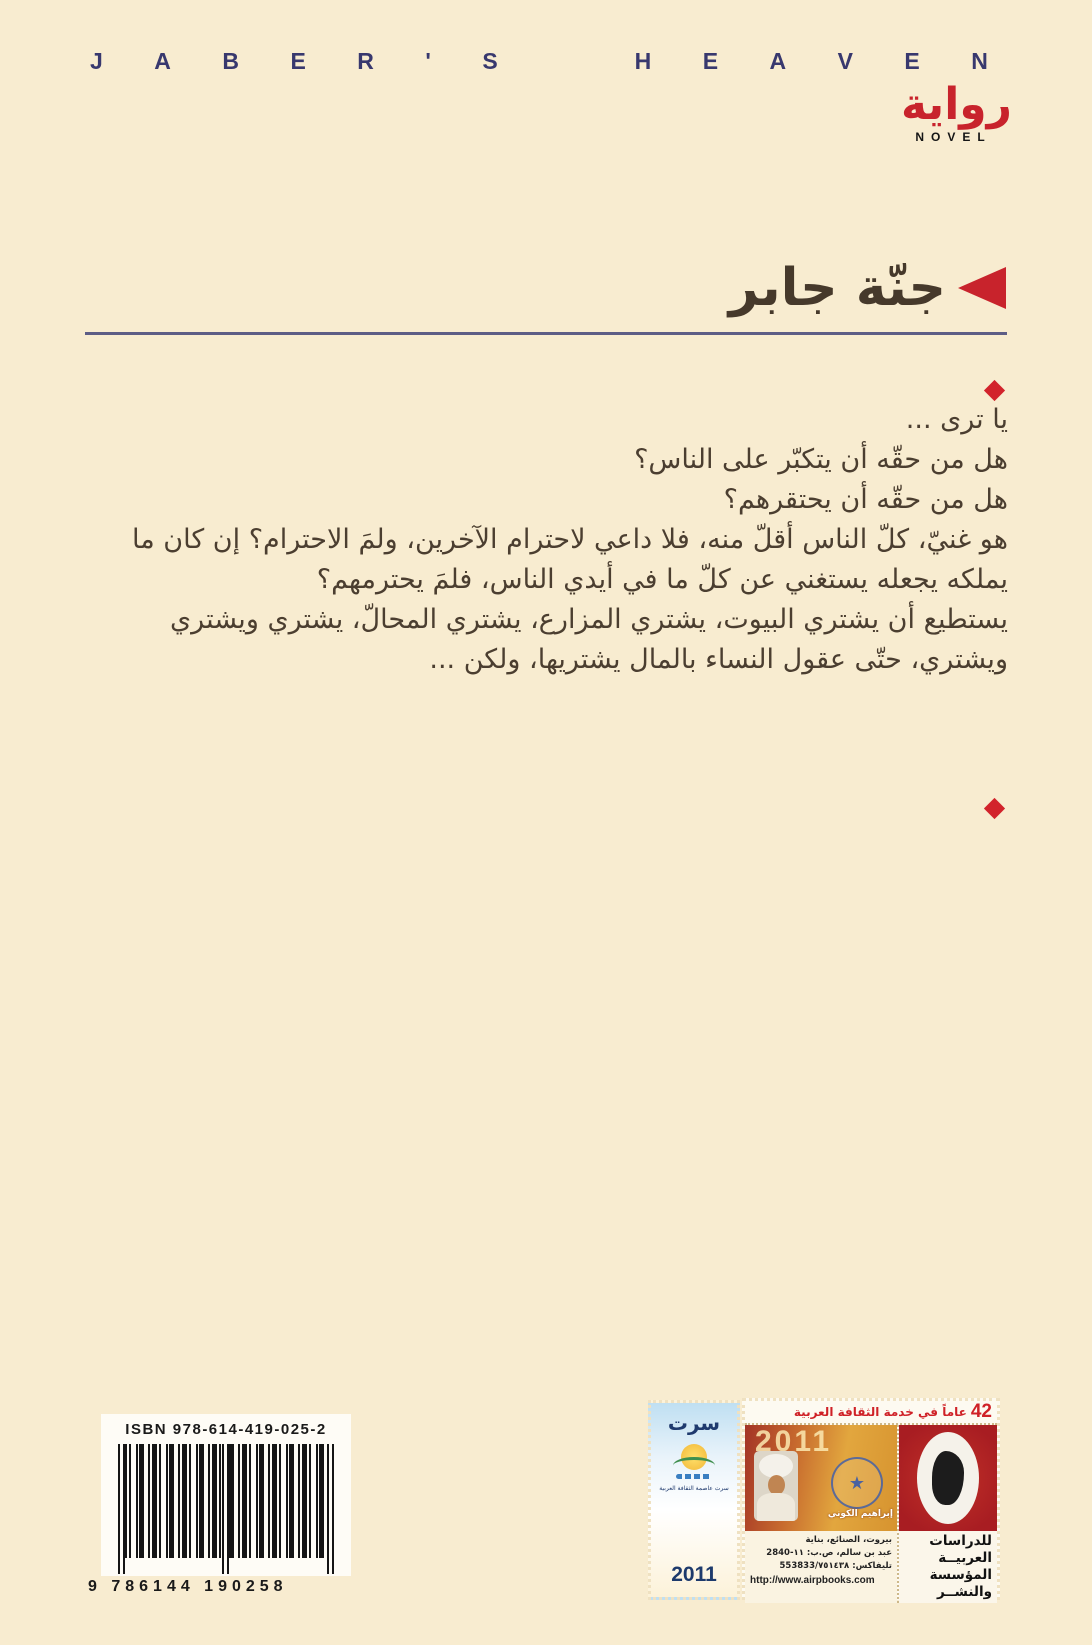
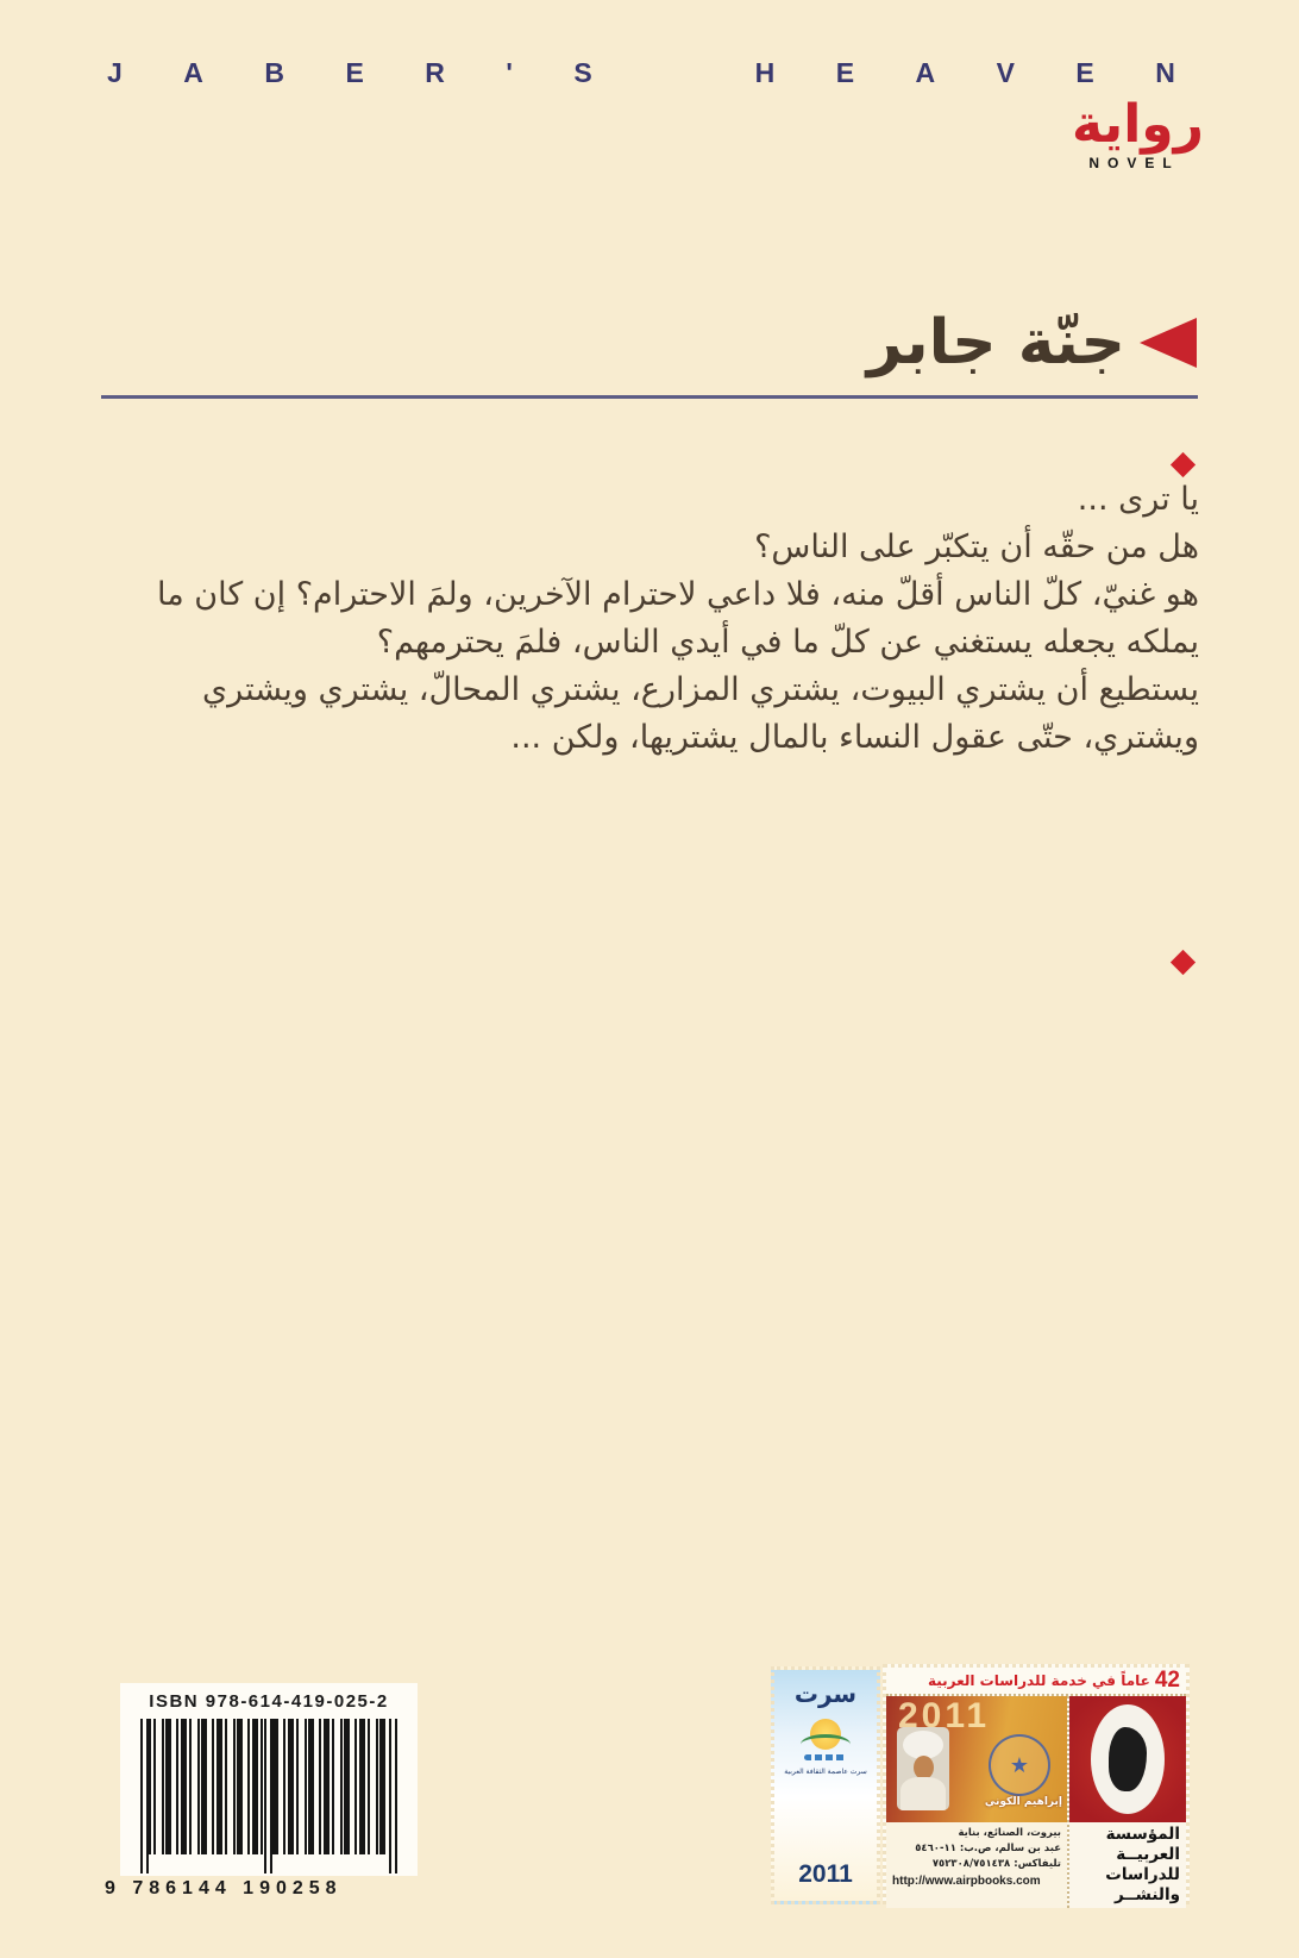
  J
  A
  B
  E
  R
  '
  S
  H
  E
  A
  V
  E
  N
  رواية
  NOVEL
  جنّة جابر
  يا ترى ...
  هل من حقّه أن يتكبّر على الناس؟
- هل من حقّه أن يحتقرهم؟
  هو غنيّ، كلّ الناس أقلّ منه، فلا داعي لاحترام الآخرين، ولمَ الاحترام؟ إن كان ما
  يملكه يجعله يستغني عن كلّ ما في أيدي الناس، فلمَ يحترمهم؟
  يستطيع أن يشتري البيوت، يشتري المزارع، يشتري المحالّ، يشتري ويشتري
  ويشتري، حتّى عقول النساء بالمال يشتريها، ولكن ...
  ISBN 978-614-419-025-2
  9 786144 190258
  سرت
  2011
  42
- عاماً في خدمة الثقافة العربية
+ عاماً في خدمة للدراسات العربية
  2011
  ★
  إبراهيم الكوني
  بيروت، الصنائع، بناية
- عبد بن سالم، ص.ب: ١١-2840
+ عبد بن سالم، ص.ب: ١١-٥٤٦٠
- تليفاكس: 553833/٧٥١٤٣٨
+ تليفاكس: ٧٥٢٣٠٨/٧٥١٤٣٨
  http://www.airpbooks.com
- للدراسات
+ المؤسسة
  العربيــة
- المؤسسة
+ للدراسات
  والنشــر
